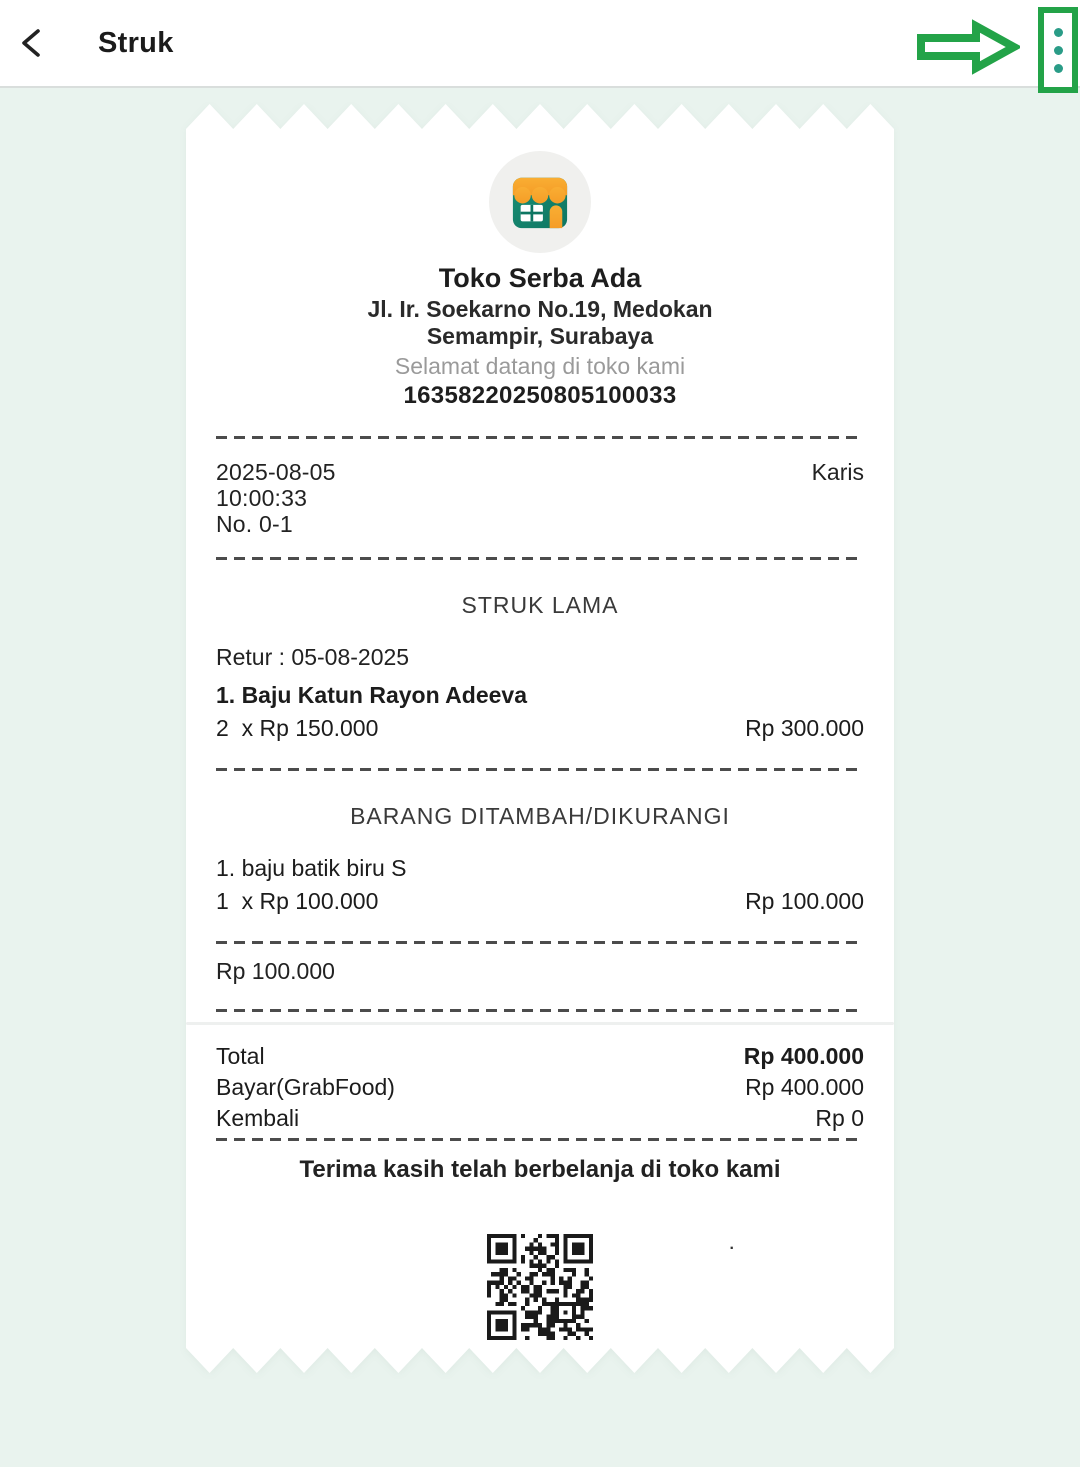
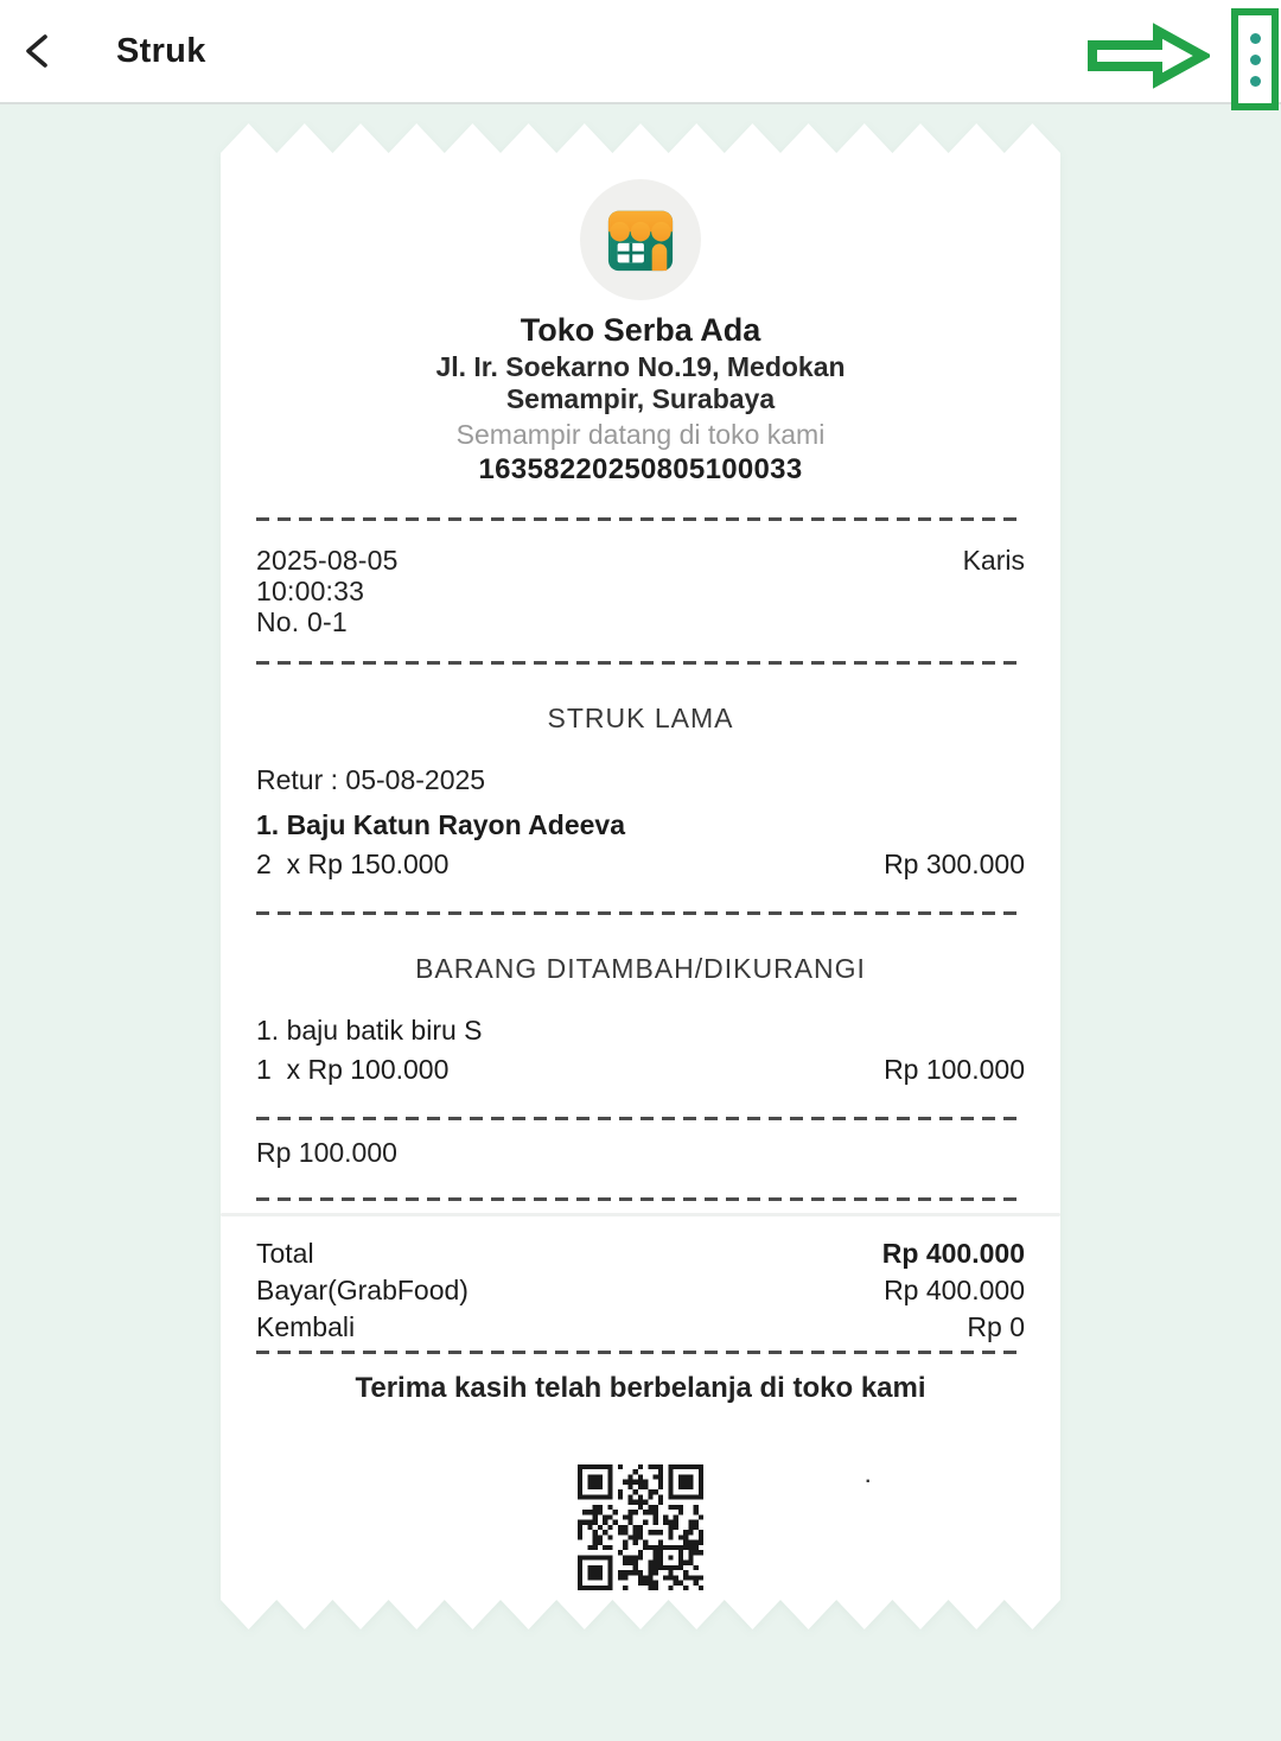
  Struk
  Toko Serba Ada
  Jl. Ir. Soekarno No.19, Medokan Semampir, Surabaya
- Selamat datang di toko kami
+ Semampir datang di toko kami
  16358220250805100033
  2025-08-05
  10:00:33
  No. 0-1
  Karis
  STRUK LAMA
  Retur : 05-08-2025
  1. Baju Katun Rayon Adeeva
  2 x Rp 150.000
  Rp 300.000
  BARANG DITAMBAH/DIKURANGI
  1. baju batik biru S
  1 x Rp 100.000
  Rp 100.000
  Rp 100.000
  Total
  Rp 400.000
  Bayar(GrabFood)
  Rp 400.000
  Kembali
  Rp 0
  Terima kasih telah berbelanja di toko kami
  .
